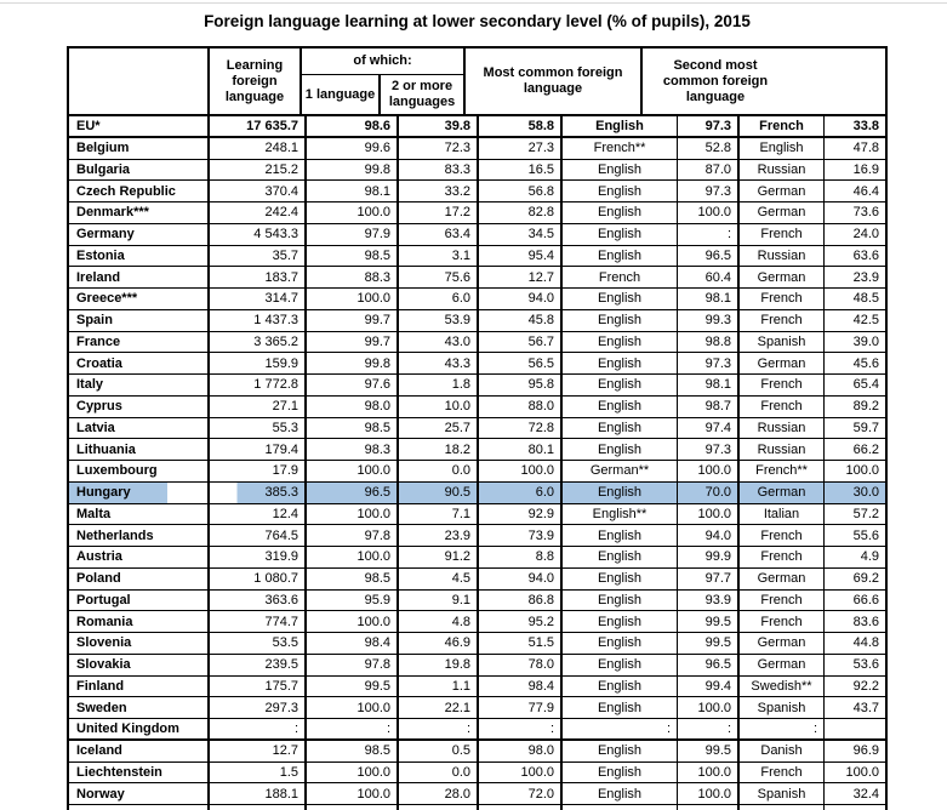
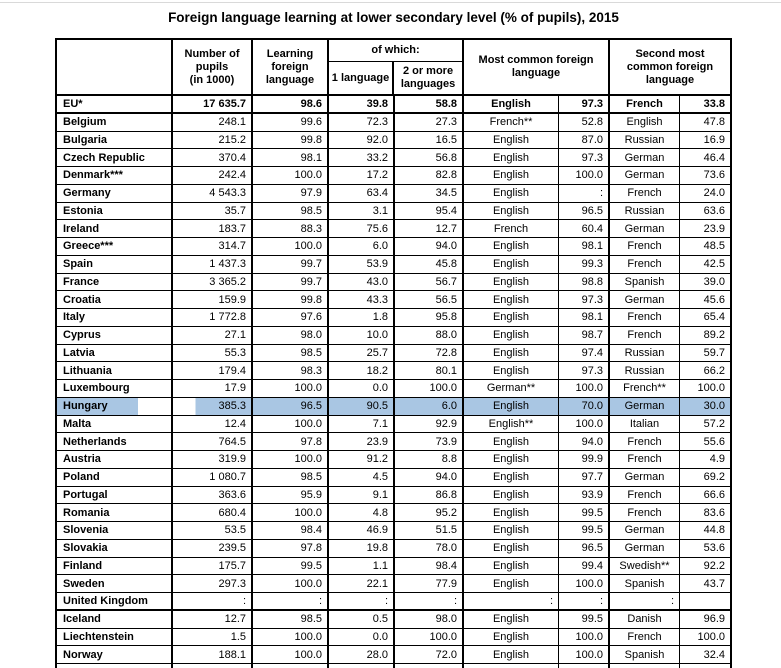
  Foreign language learning at lower secondary level (% of pupils), 2015
+ Number of
+ pupils
+ (in 1000)
  Learning
  foreign
  language
  of which:
  1 language
  2 or more
  languages
  Most common foreign
  language
  Second most
  common foreign
  language
  EU*
  17 635.7
  98.6
  39.8
  58.8
  English
  97.3
  French
  33.8
  Belgium
  248.1
  99.6
  72.3
  27.3
  French**
  52.8
  English
  47.8
  Bulgaria
  215.2
  99.8
- 83.3
+ 92.0
  16.5
  English
  87.0
  Russian
  16.9
  Czech Republic
  370.4
  98.1
  33.2
  56.8
  English
  97.3
  German
  46.4
  Denmark***
  242.4
  100.0
  17.2
  82.8
  English
  100.0
  German
  73.6
  Germany
  4 543.3
  97.9
  63.4
  34.5
  English
  :
  French
  24.0
  Estonia
  35.7
  98.5
  3.1
  95.4
  English
  96.5
  Russian
  63.6
  Ireland
  183.7
  88.3
  75.6
  12.7
  French
  60.4
  German
  23.9
  Greece***
  314.7
  100.0
  6.0
  94.0
  English
  98.1
  French
  48.5
  Spain
  1 437.3
  99.7
  53.9
  45.8
  English
  99.3
  French
  42.5
  France
  3 365.2
  99.7
  43.0
  56.7
  English
  98.8
  Spanish
  39.0
  Croatia
  159.9
  99.8
  43.3
  56.5
  English
  97.3
  German
  45.6
  Italy
  1 772.8
  97.6
  1.8
  95.8
  English
  98.1
  French
  65.4
  Cyprus
  27.1
  98.0
  10.0
  88.0
  English
  98.7
  French
  89.2
  Latvia
  55.3
  98.5
  25.7
  72.8
  English
  97.4
  Russian
  59.7
  Lithuania
  179.4
  98.3
  18.2
  80.1
  English
  97.3
  Russian
  66.2
  Luxembourg
  17.9
  100.0
  0.0
  100.0
  German**
  100.0
  French**
  100.0
  Hungary
  385.3
  96.5
  90.5
  6.0
  English
  70.0
  German
  30.0
  Malta
  12.4
  100.0
  7.1
  92.9
  English**
  100.0
  Italian
  57.2
  Netherlands
  764.5
  97.8
  23.9
  73.9
  English
  94.0
  French
  55.6
  Austria
  319.9
  100.0
  91.2
  8.8
  English
  99.9
  French
  4.9
  Poland
  1 080.7
  98.5
  4.5
  94.0
  English
  97.7
  German
  69.2
  Portugal
  363.6
  95.9
  9.1
  86.8
  English
  93.9
  French
  66.6
  Romania
- 774.7
+ 680.4
  100.0
  4.8
  95.2
  English
  99.5
  French
  83.6
  Slovenia
  53.5
  98.4
  46.9
  51.5
  English
  99.5
  German
  44.8
  Slovakia
  239.5
  97.8
  19.8
  78.0
  English
  96.5
  German
  53.6
  Finland
  175.7
  99.5
  1.1
  98.4
  English
  99.4
  Swedish**
  92.2
  Sweden
  297.3
  100.0
  22.1
  77.9
  English
  100.0
  Spanish
  43.7
  United Kingdom
  :
  :
  :
  :
  :
  :
  :
  Iceland
  12.7
  98.5
  0.5
  98.0
  English
  99.5
  Danish
  96.9
  Liechtenstein
  1.5
  100.0
  0.0
  100.0
  English
  100.0
  French
  100.0
  Norway
  188.1
  100.0
  28.0
  72.0
  English
  100.0
  Spanish
  32.4
